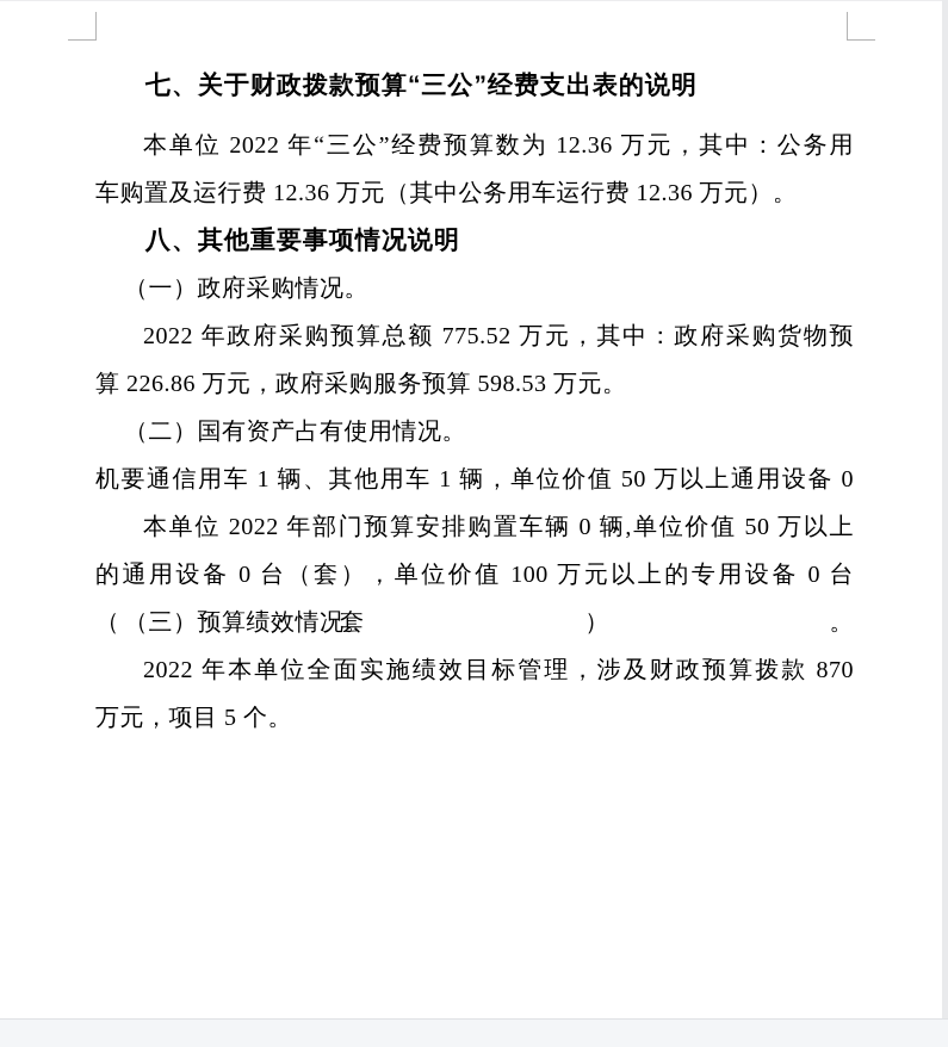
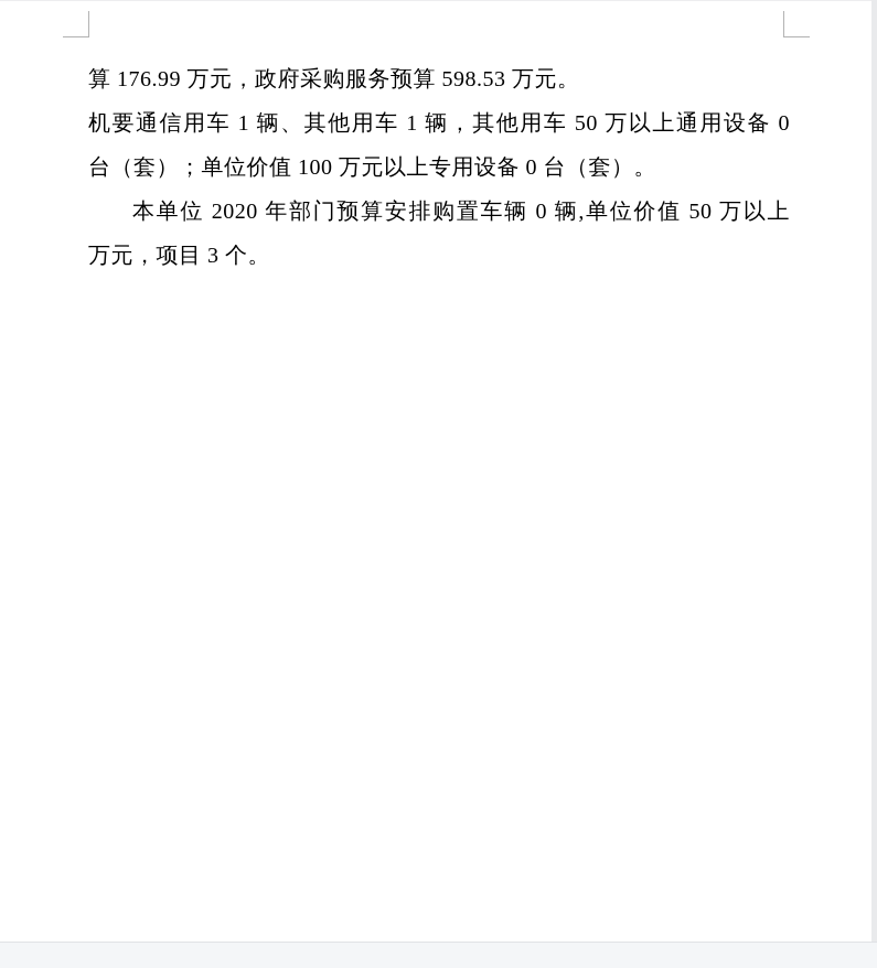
- 七、关于财政拨款预算“三公”经费支出表的说明
- 本单位 2022 年“三公”经费预算数为 12.36 万元，其中：公务用
- 车购置及运行费 12.36 万元（其中公务用车运行费 12.36 万元）。
- 八、其他重要事项情况说明
- （一）政府采购情况。
- 2022 年政府采购预算总额 775.52 万元，其中：政府采购货物预
- 算 226.86 万元，政府采购服务预算 598.53 万元。
+ 算 176.99 万元，政府采购服务预算 598.53 万元。
- （二）国有资产占有使用情况。
- 机要通信用车 1 辆、其他用车 1 辆，单位价值 50 万以上通用设备 0
+ 机要通信用车 1 辆、其他用车 1 辆，其他用车 50 万以上通用设备 0
+ 台（套）；单位价值 100 万元以上专用设备 0 台（套）。
- 本单位 2022 年部门预算安排购置车辆 0 辆,单位价值 50 万以上
+ 本单位 2020 年部门预算安排购置车辆 0 辆,单位价值 50 万以上
- 的通用设备 0 台（套），单位价值 100 万元以上的专用设备 0 台（套）。
- （三）预算绩效情况。
- 2022 年本单位全面实施绩效目标管理，涉及财政预算拨款 870
- 万元，项目 5 个。
+ 万元，项目 3 个。
